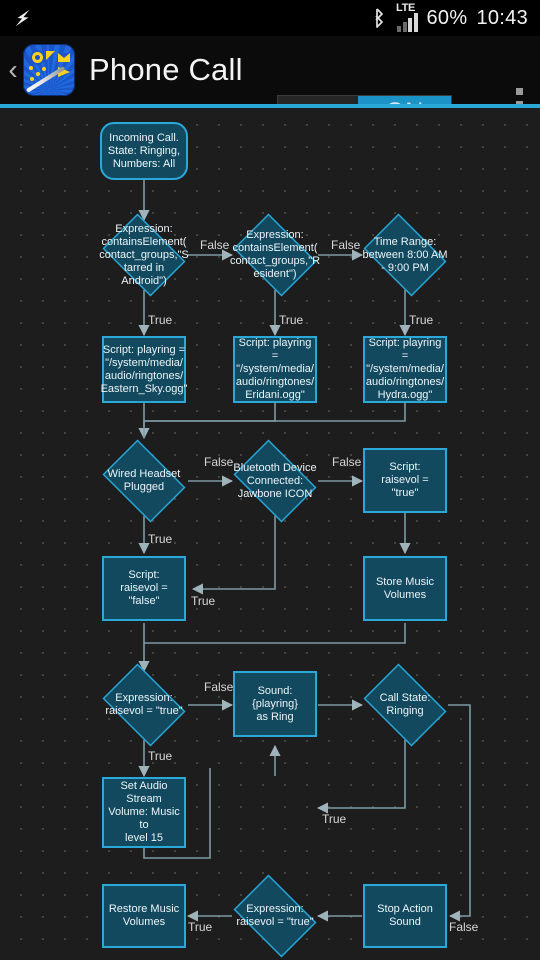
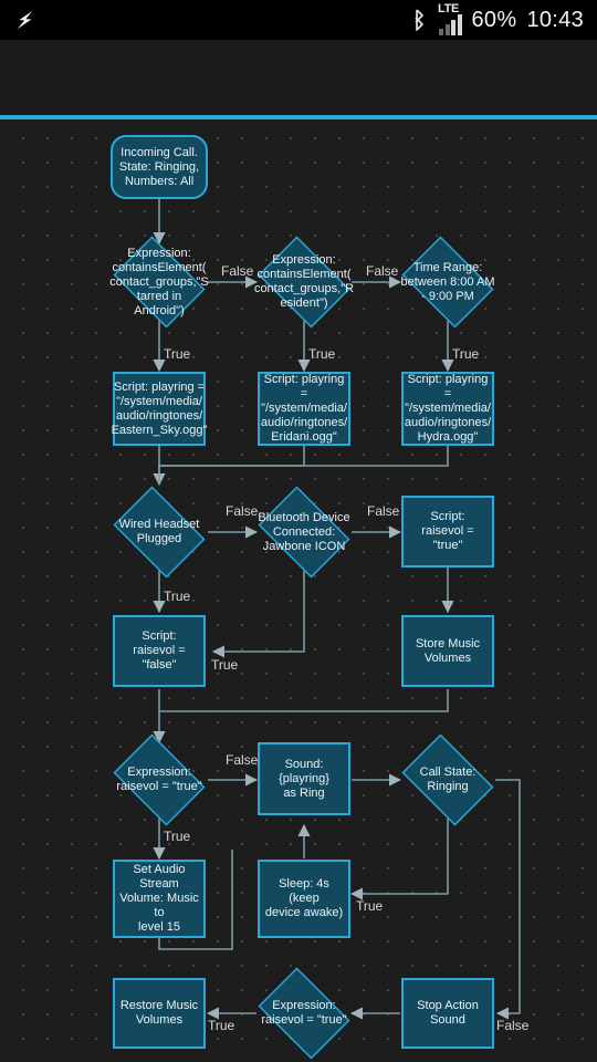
  LTE
  60%
  10:43
- ‹
- Phone Call
  Incoming Call.
  State: Ringing,
  Numbers: All
  Expression:
  containsElement(
  contact_groups,"S
  tarred in
  Android")
  Expression:
  containsElement(
  contact_groups,"R
  esident")
  Time Range:
  between 8:00 AM
  - 9:00 PM
  Script: playring =
  "/system/media/
  audio/ringtones/
  Eastern_Sky.ogg"
  Script: playring =
  "/system/media/
  audio/ringtones/
  Eridani.ogg"
  Script: playring =
  "/system/media/
  audio/ringtones/
  Hydra.ogg"
  Wired Headset
  Plugged
  Bluetooth Device
  Connected:
  Jawbone ICON
  Script: raisevol =
  "true"
  Script: raisevol =
  "false"
  Store Music
  Volumes
  Expression:
  raisevol = "true"
  Sound: {playring}
  as Ring
  Call State:
  Ringing
  Set Audio Stream
  Volume: Music to
  level 15
+ Sleep: 4s (keep
+ device awake)
  Restore Music
  Volumes
  Expression:
  raisevol = "true"
  Stop Action
  Sound
  False
  False
  True
  True
  True
  False
  False
  True
  True
  False
  True
  True
  True
  False
